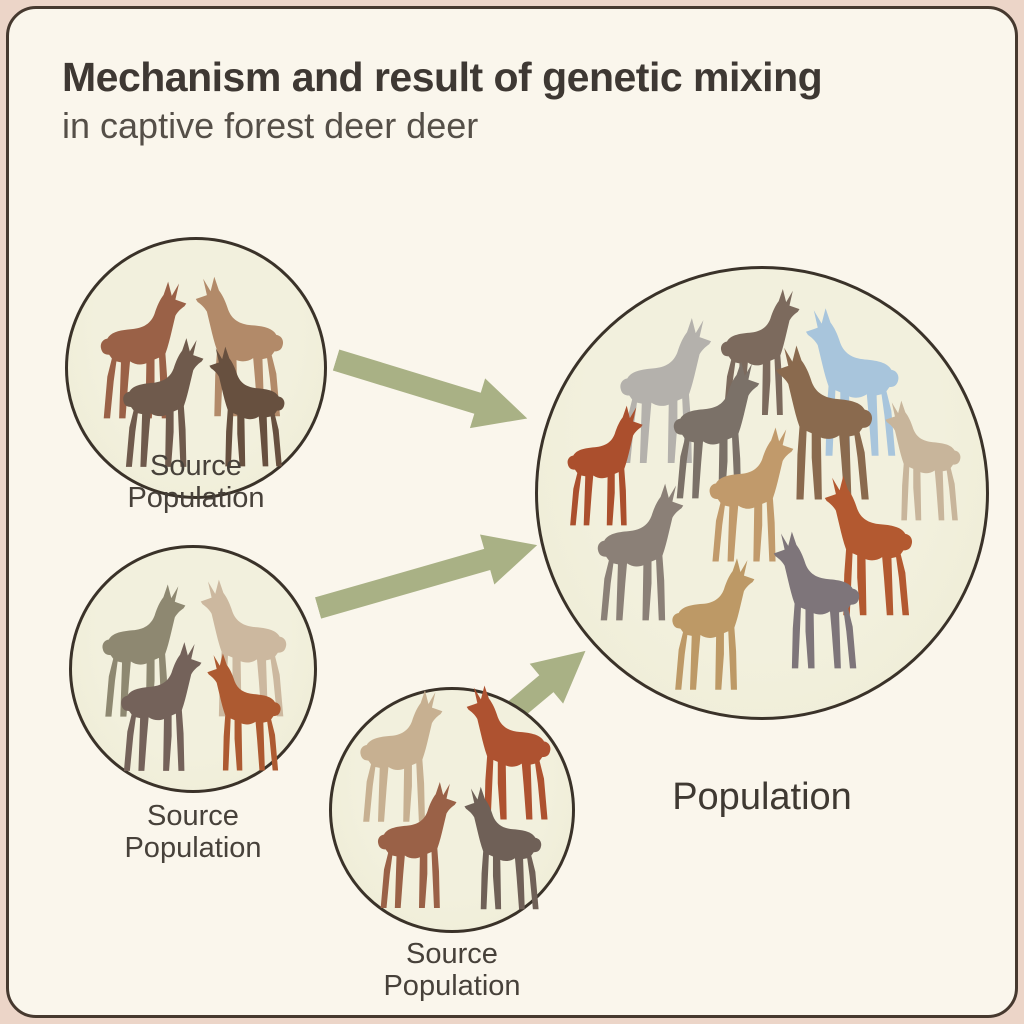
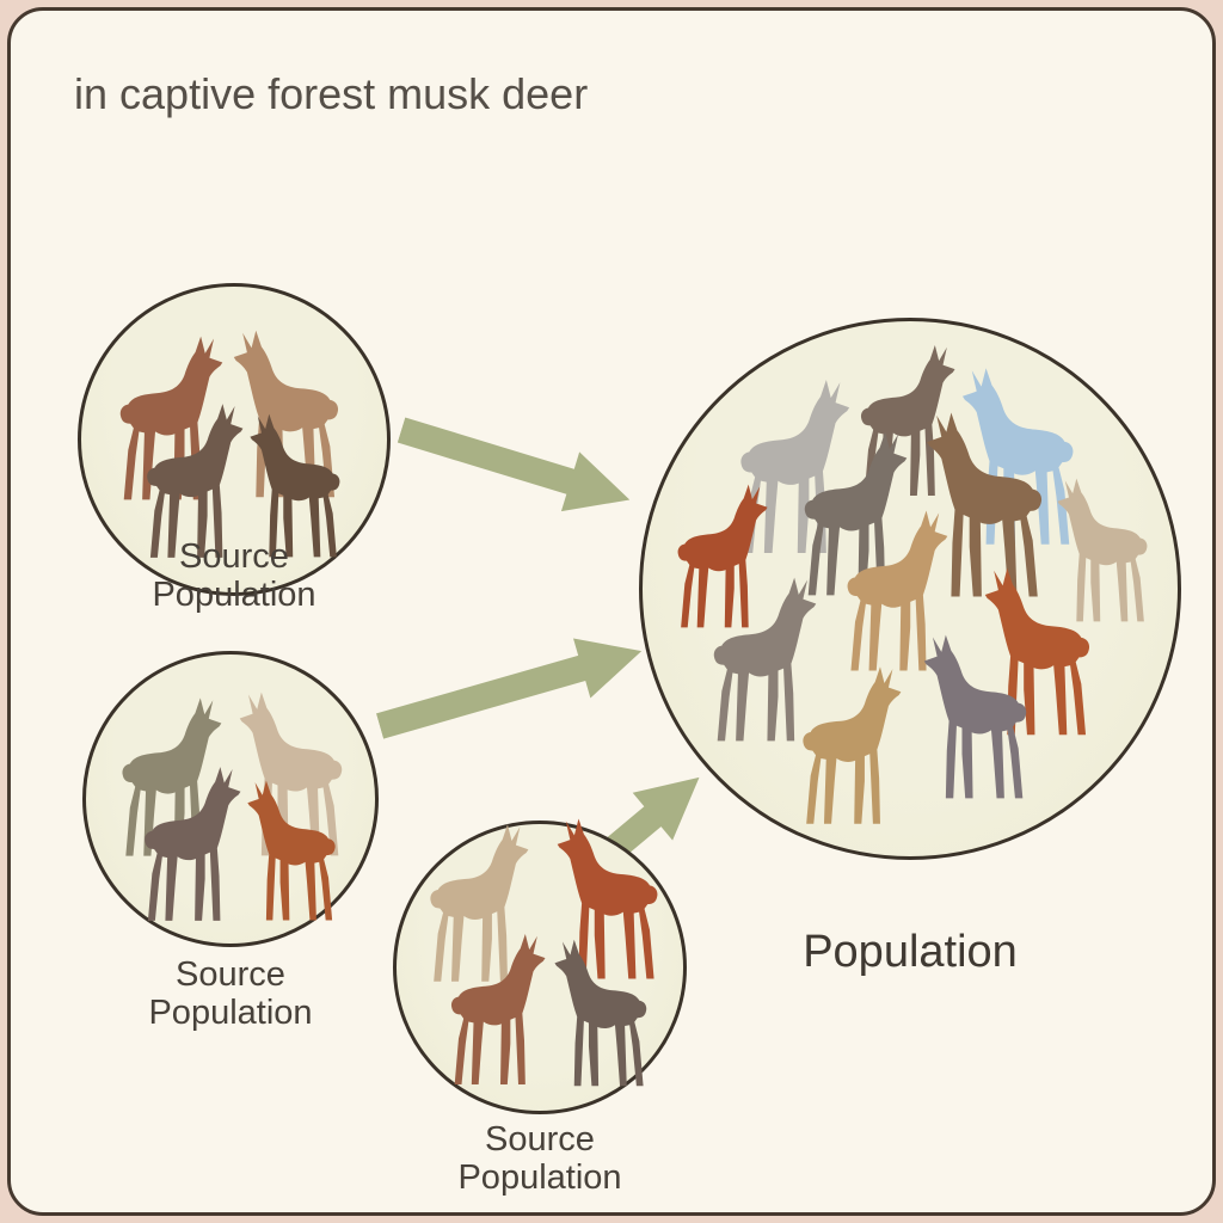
- Mechanism and result of genetic mixing
- in captive forest deer deer
+ in captive forest musk deer
  Source
  Population
  Source
  Population
  Source
  Population
  Population
